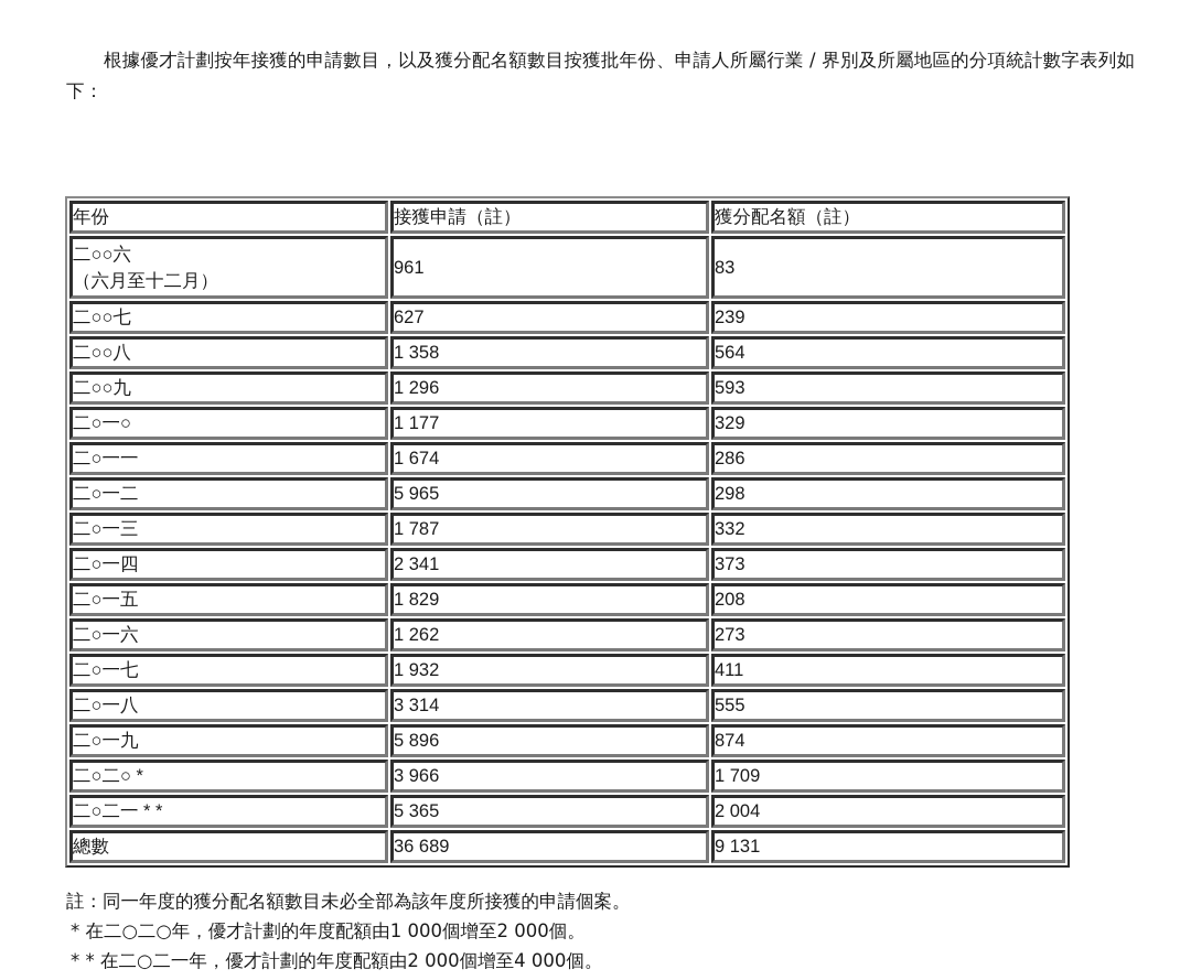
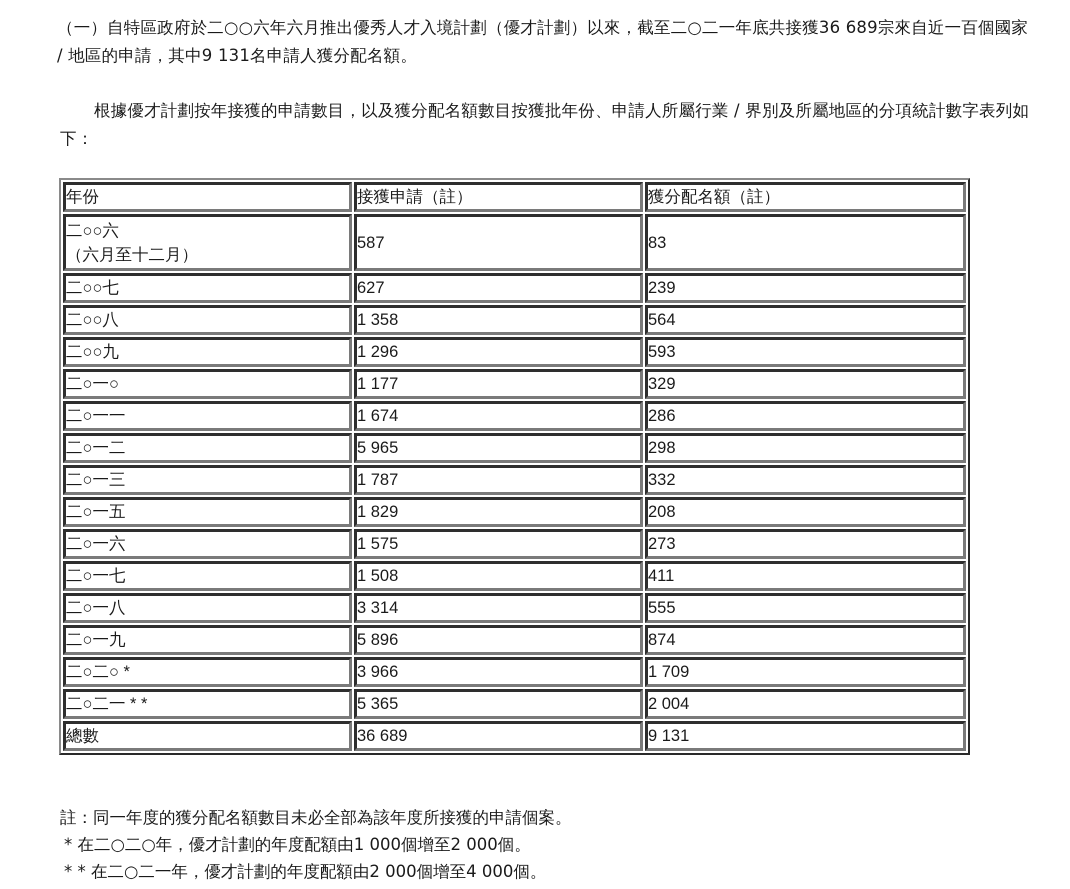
+ （一）自特區政府於二○○六年六月推出優秀人才入境計劃（優才計劃）以來，截至二○二一年底共接獲36 689宗來自近一百個國家 / 地區的申請，其中9 131名申請人獲分配名額。
  根據優才計劃按年接獲的申請數目，以及獲分配名額數目按獲批年份、申請人所屬行業 / 界別及所屬地區的分項統計數字表列如下：
  年份	接獲申請（註）	獲分配名額（註）
- 二○○六 （六月至十二月）	961	83
+ 二○○六 （六月至十二月）	587	83
  二○○七	627	239
  二○○八	1 358	564
  二○○九	1 296	593
  二○一○	1 177	329
  二○一一	1 674	286
  二○一二	5 965	298
  二○一三	1 787	332
- 二○一四	2 341	373
  二○一五	1 829	208
- 二○一六	1 262	273
+ 二○一六	1 575	273
- 二○一七	1 932	411
+ 二○一七	1 508	411
  二○一八	3 314	555
  二○一九	5 896	874
  二○二○ *	3 966	1 709
  二○二一 * *	5 365	2 004
  總數	36 689	9 131
  註：同一年度的獲分配名額數目未必全部為該年度所接獲的申請個案。
  * 在二○二○年，優才計劃的年度配額由1 000個增至2 000個。
  * * 在二○二一年，優才計劃的年度配額由2 000個增至4 000個。
